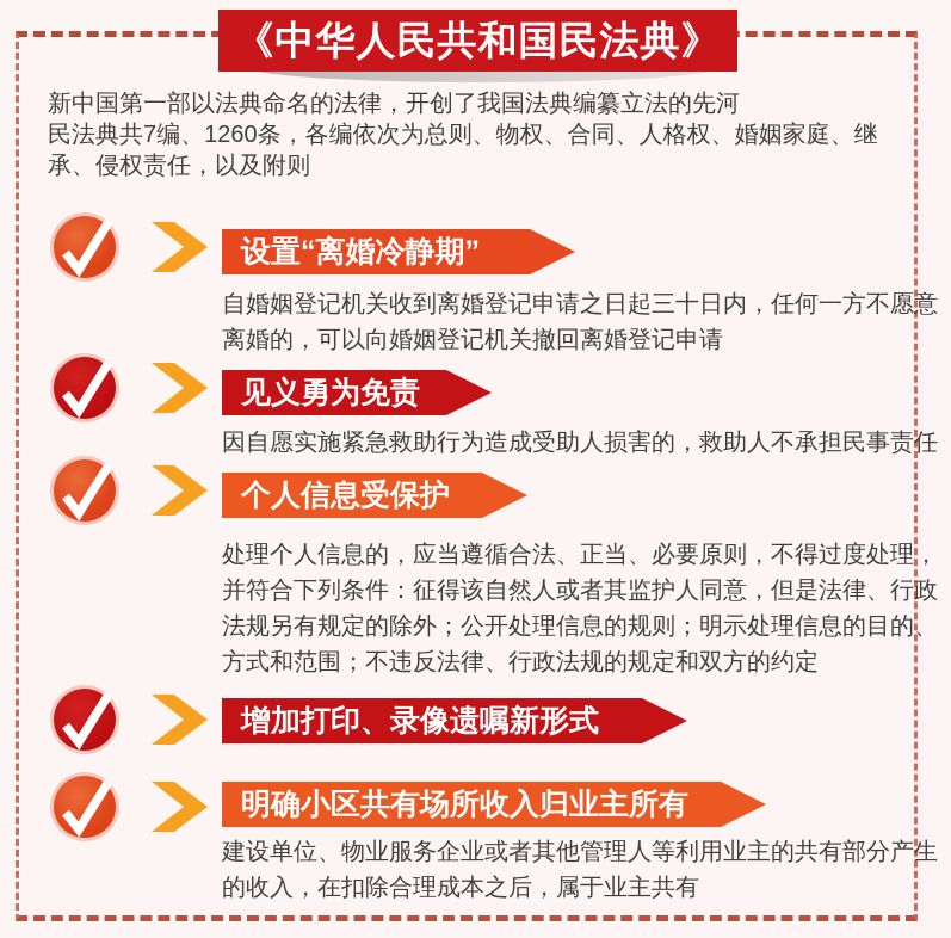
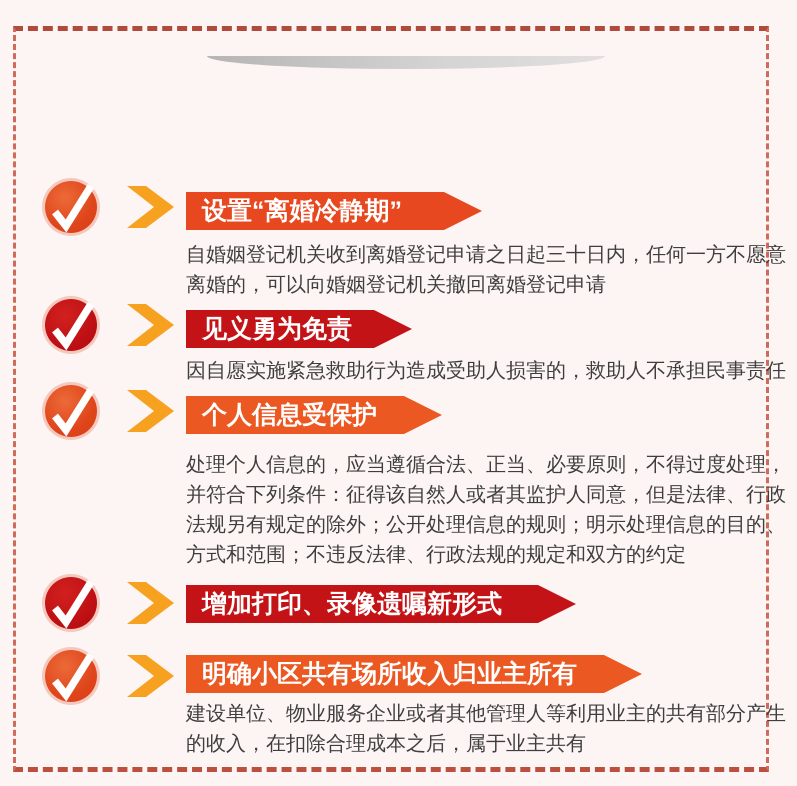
- 《中华人民共和国民法典》
- 新中国第一部以法典命名的法律，开创了我国法典编纂立法的先河
- 民法典共7编、1260条，各编依次为总则、物权、合同、人格权、婚姻家庭、继承、侵权责任，以及附则
  设置“离婚冷静期”
  自婚姻登记机关收到离婚登记申请之日起三十日内，任何一方不愿意离婚的，可以向婚姻登记机关撤回离婚登记申请
  见义勇为免责
  因自愿实施紧急救助行为造成受助人损害的，救助人不承担民事责任
  个人信息受保护
  处理个人信息的，应当遵循合法、正当、必要原则，不得过度处理，并符合下列条件：征得该自然人或者其监护人同意，但是法律、行政法规另有规定的除外；公开处理信息的规则；明示处理信息的目的、方式和范围；不违反法律、行政法规的规定和双方的约定
  增加打印、录像遗嘱新形式
  明确小区共有场所收入归业主所有
  建设单位、物业服务企业或者其他管理人等利用业主的共有部分产生的收入，在扣除合理成本之后，属于业主共有
